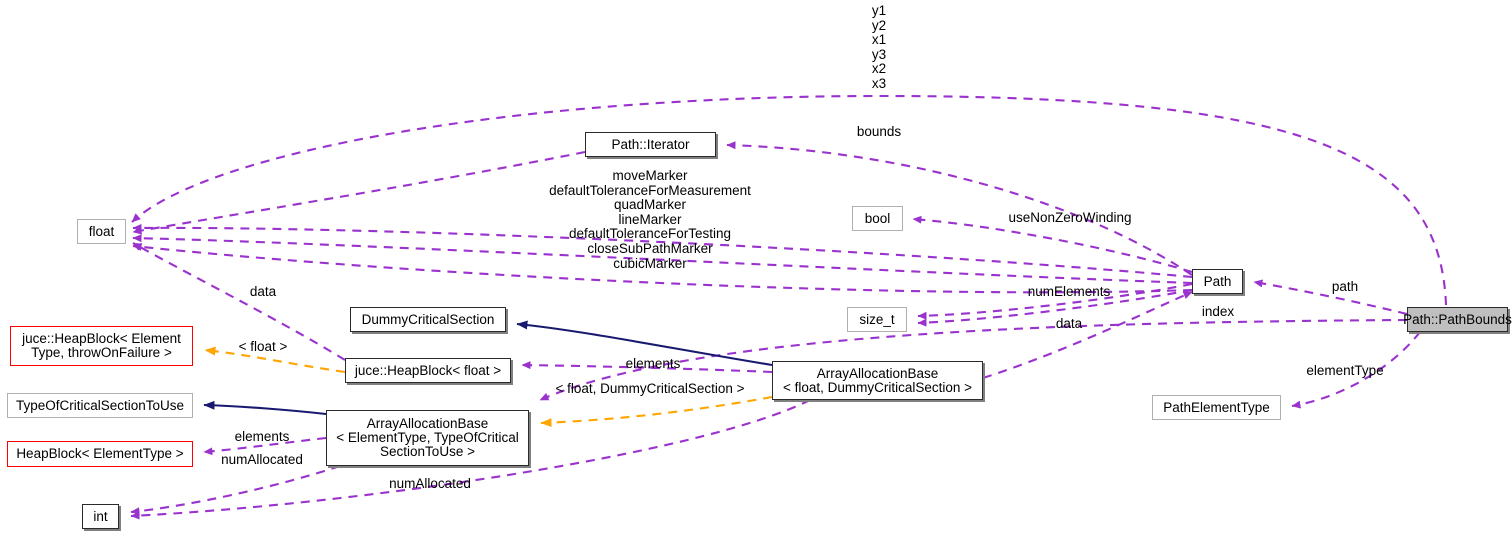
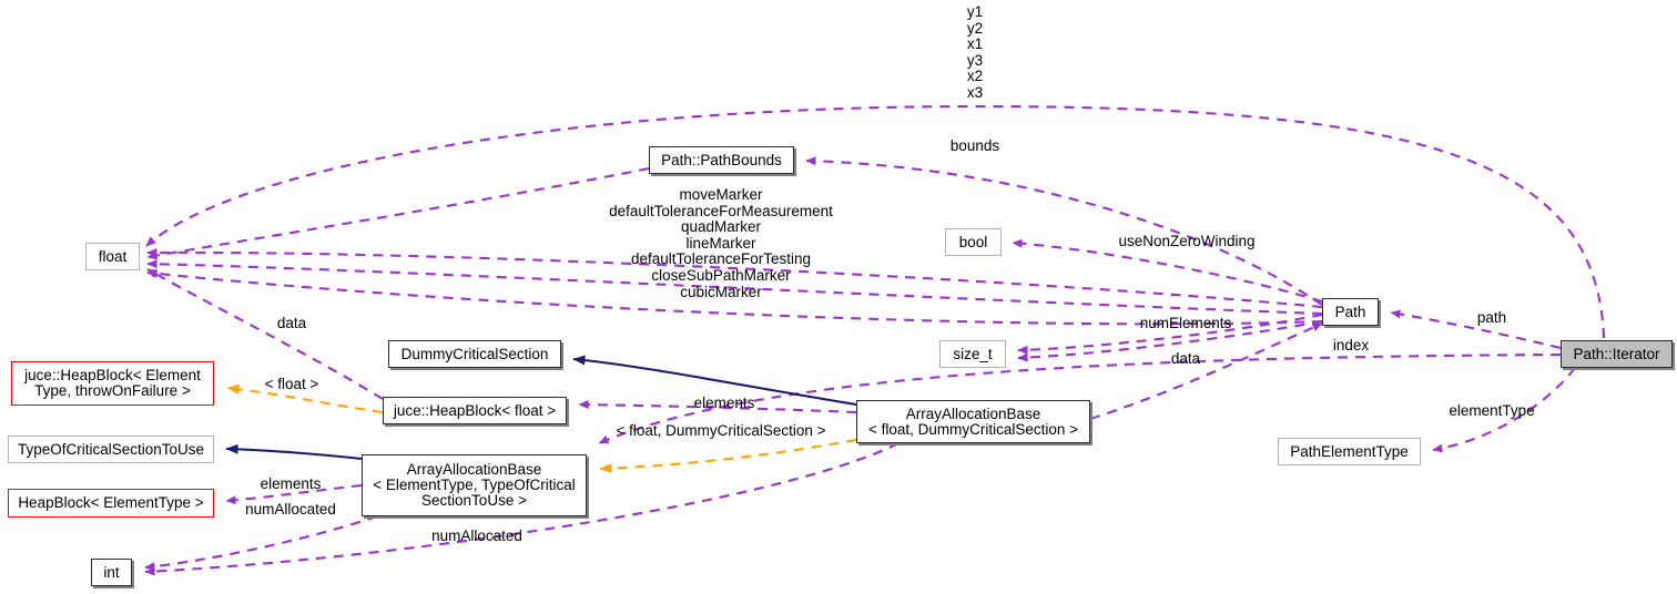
  float
- Path::Iterator
+ Path::PathBounds
  bool
  size_t
  Path
- Path::PathBounds
+ Path::Iterator
  PathElementType
  DummyCriticalSection
  juce::HeapBlock< float >
  ArrayAllocationBase
  < float, DummyCriticalSection >
  juce::HeapBlock< Element
  Type, throwOnFailure >
  TypeOfCriticalSectionToUse
  HeapBlock< ElementType >
  ArrayAllocationBase
  < ElementType, TypeOfCritical
  SectionToUse >
  int
  y1
  y2
  x1
  y3
  x2
  x3
  bounds
  moveMarker
  defaultToleranceForMeasurement
  quadMarker
  lineMarker
  defaultToleranceForTesting
  closeSubPathMarker
  cubicMarker
  useNonZeroWinding
  data
  numElements
  data
  index
  path
  < float >
  elements
  < float, DummyCriticalSection >
  elementType
  elements
  numAllocated
  numAllocated
